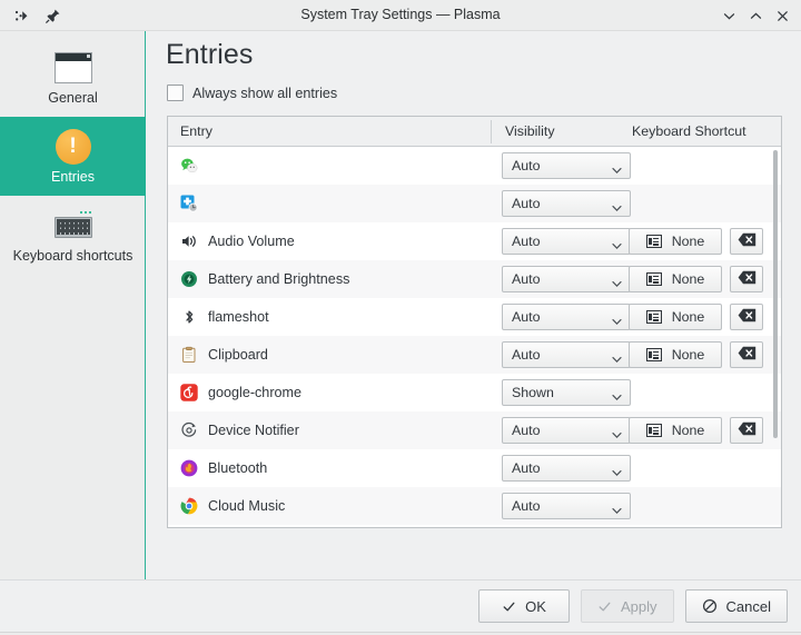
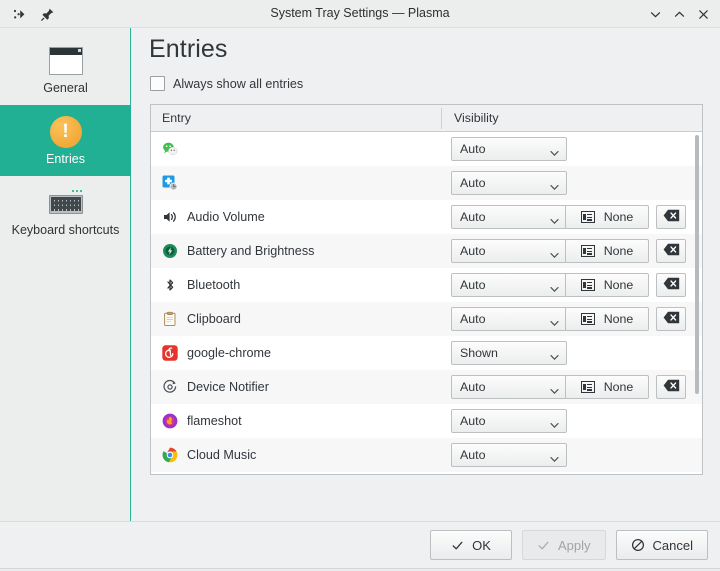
  System Tray Settings — Plasma
  General
  !
  Entries
  Keyboard shortcuts
  Entries
  Always show all entries
  Entry
  Visibility
- Keyboard Shortcut
  Auto
  Auto
  Audio Volume
  Auto
  None
  Battery and Brightness
  Auto
  None
- flameshot
+ Bluetooth
  Auto
  None
  Clipboard
  Auto
  None
  google-chrome
  Shown
  Device Notifier
  Auto
  None
- Bluetooth
+ flameshot
  Auto
  Cloud Music
  Auto
  OK
  Apply
  Cancel
